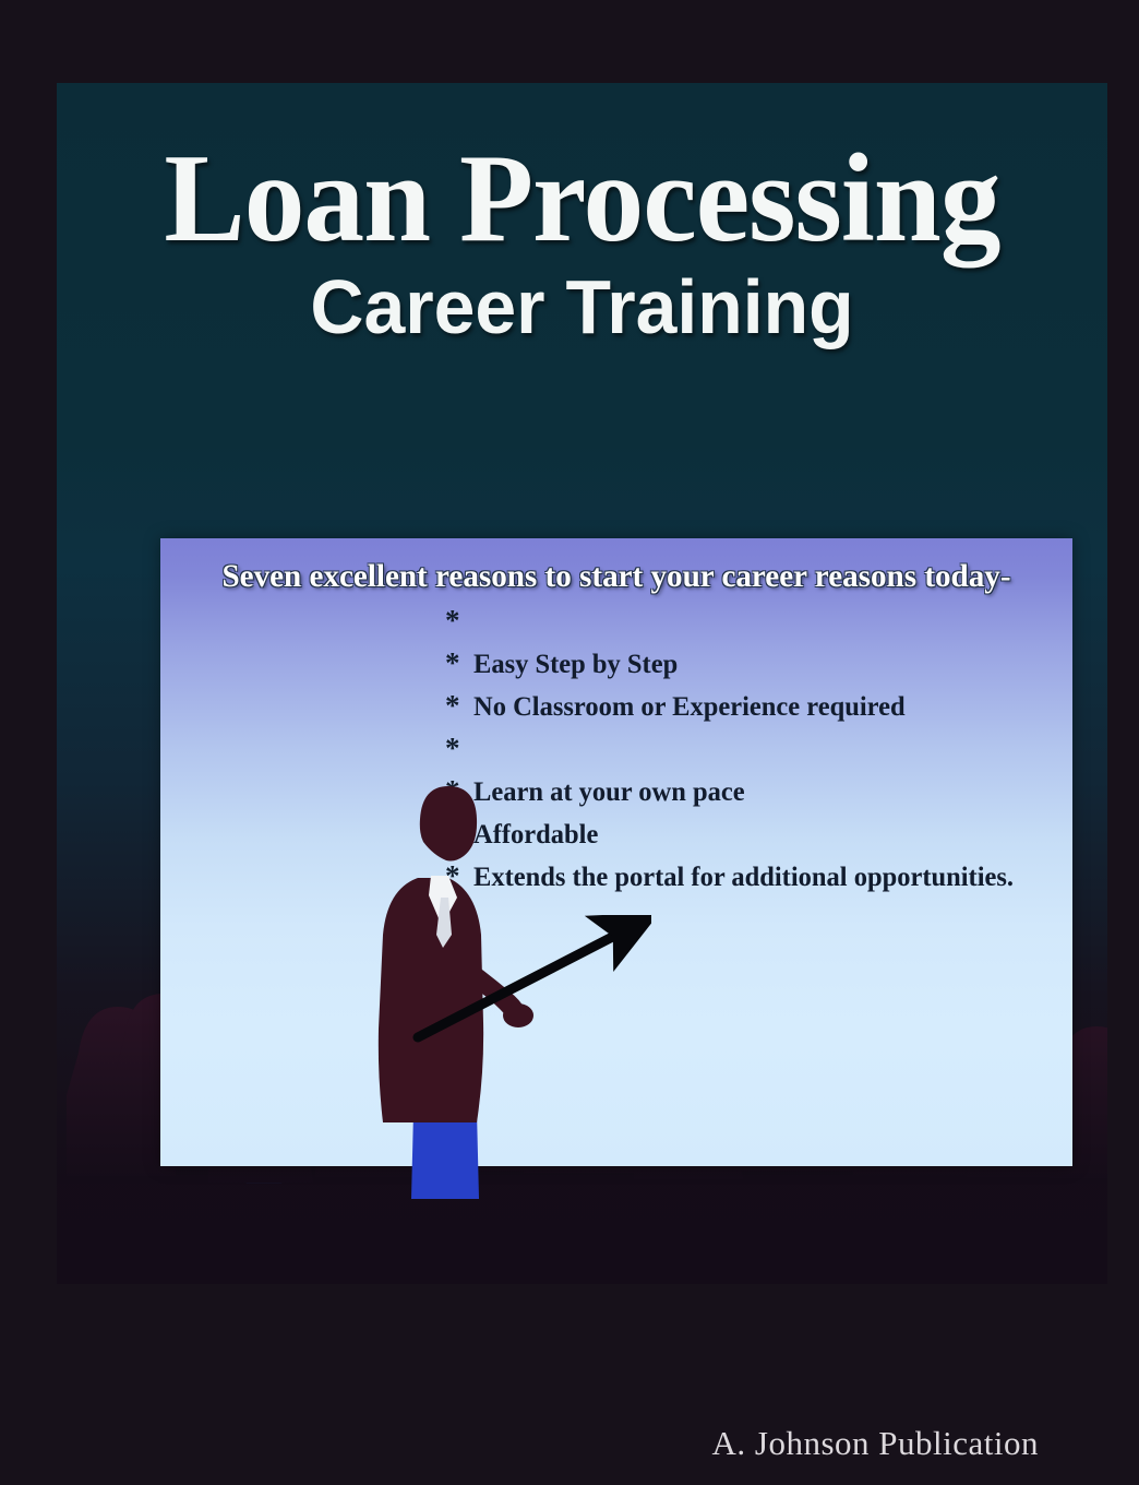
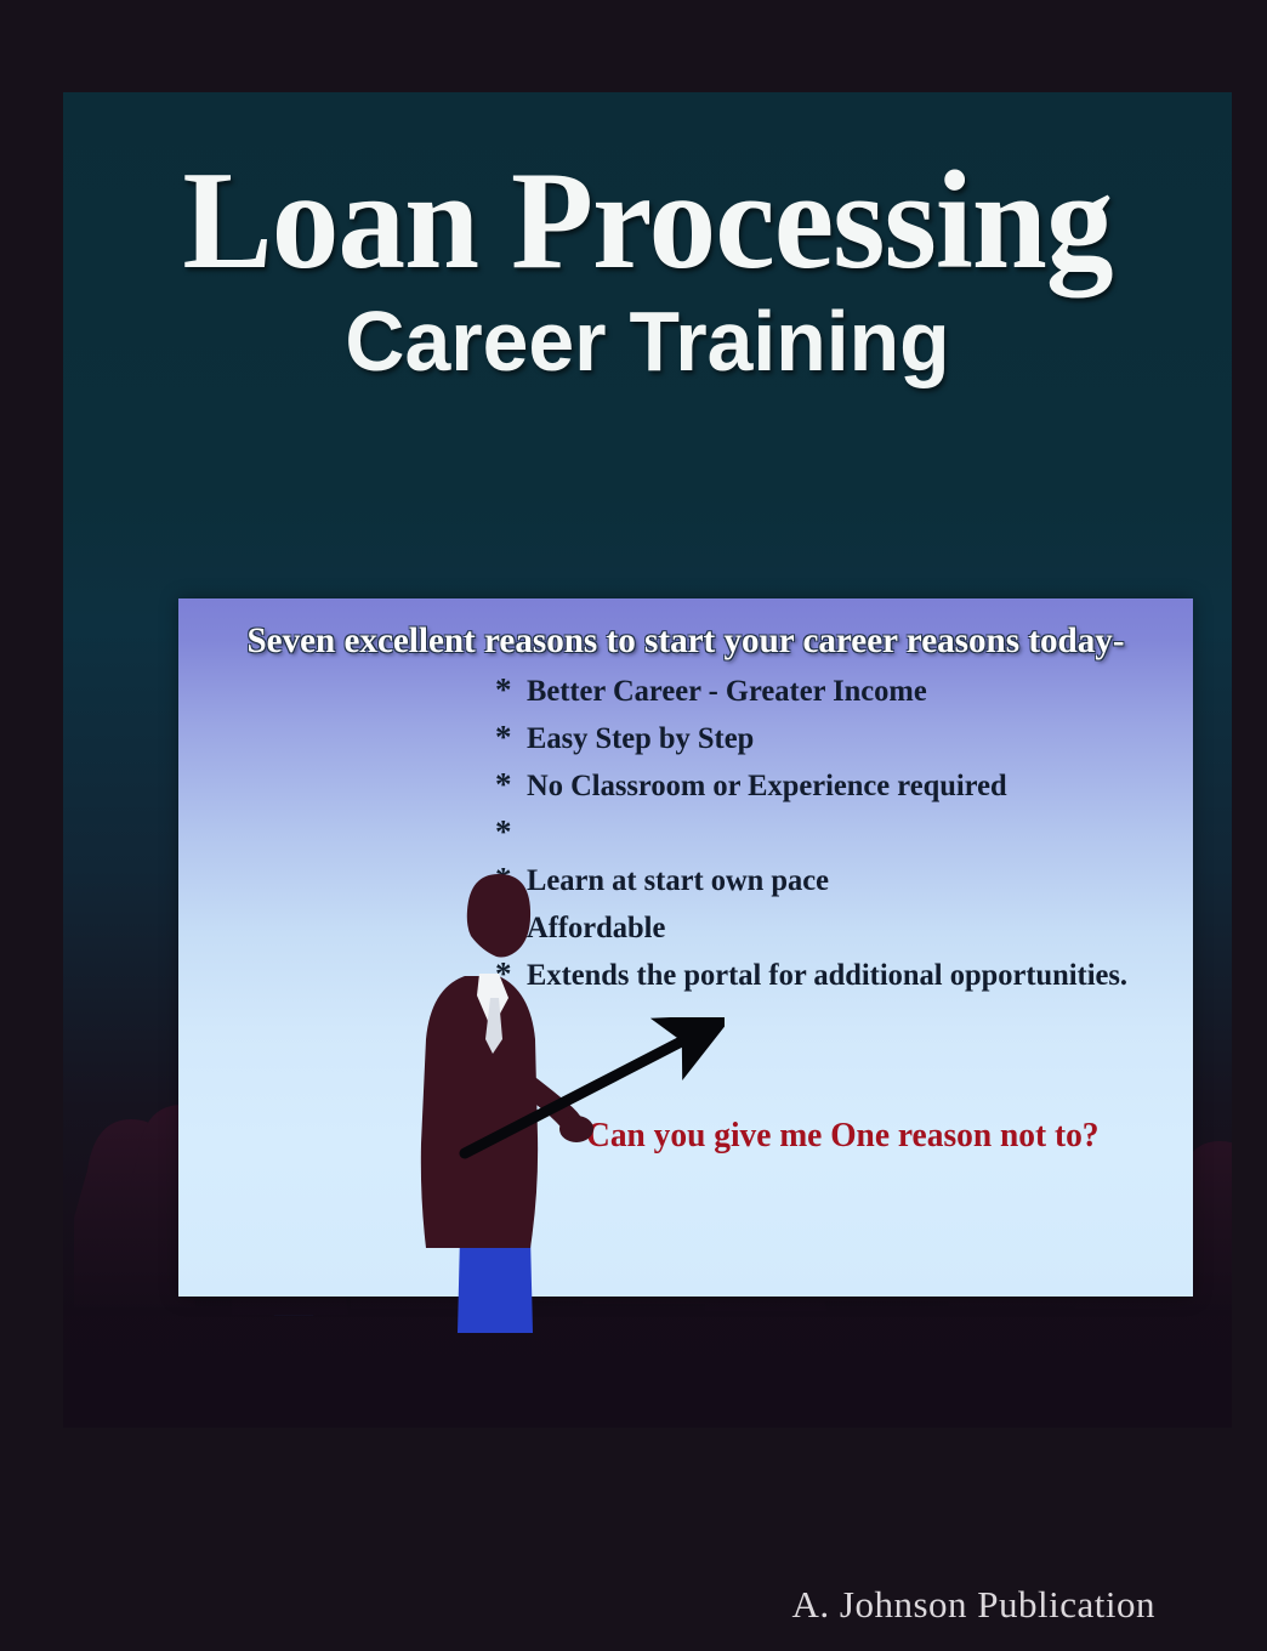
  Loan Processing
  Career Training
  Seven excellent reasons to start your career reasons today-
  *
+ Better Career - Greater Income
  *
  Easy Step by Step
  *
  No Classroom or Experience required
  *
- Learn at your own pace
+ Learn at start own pace
  Affordable
  *
  Extends the portal for additional opportunities.
+ Can you give me One reason not to?
  A. Johnson Publication
